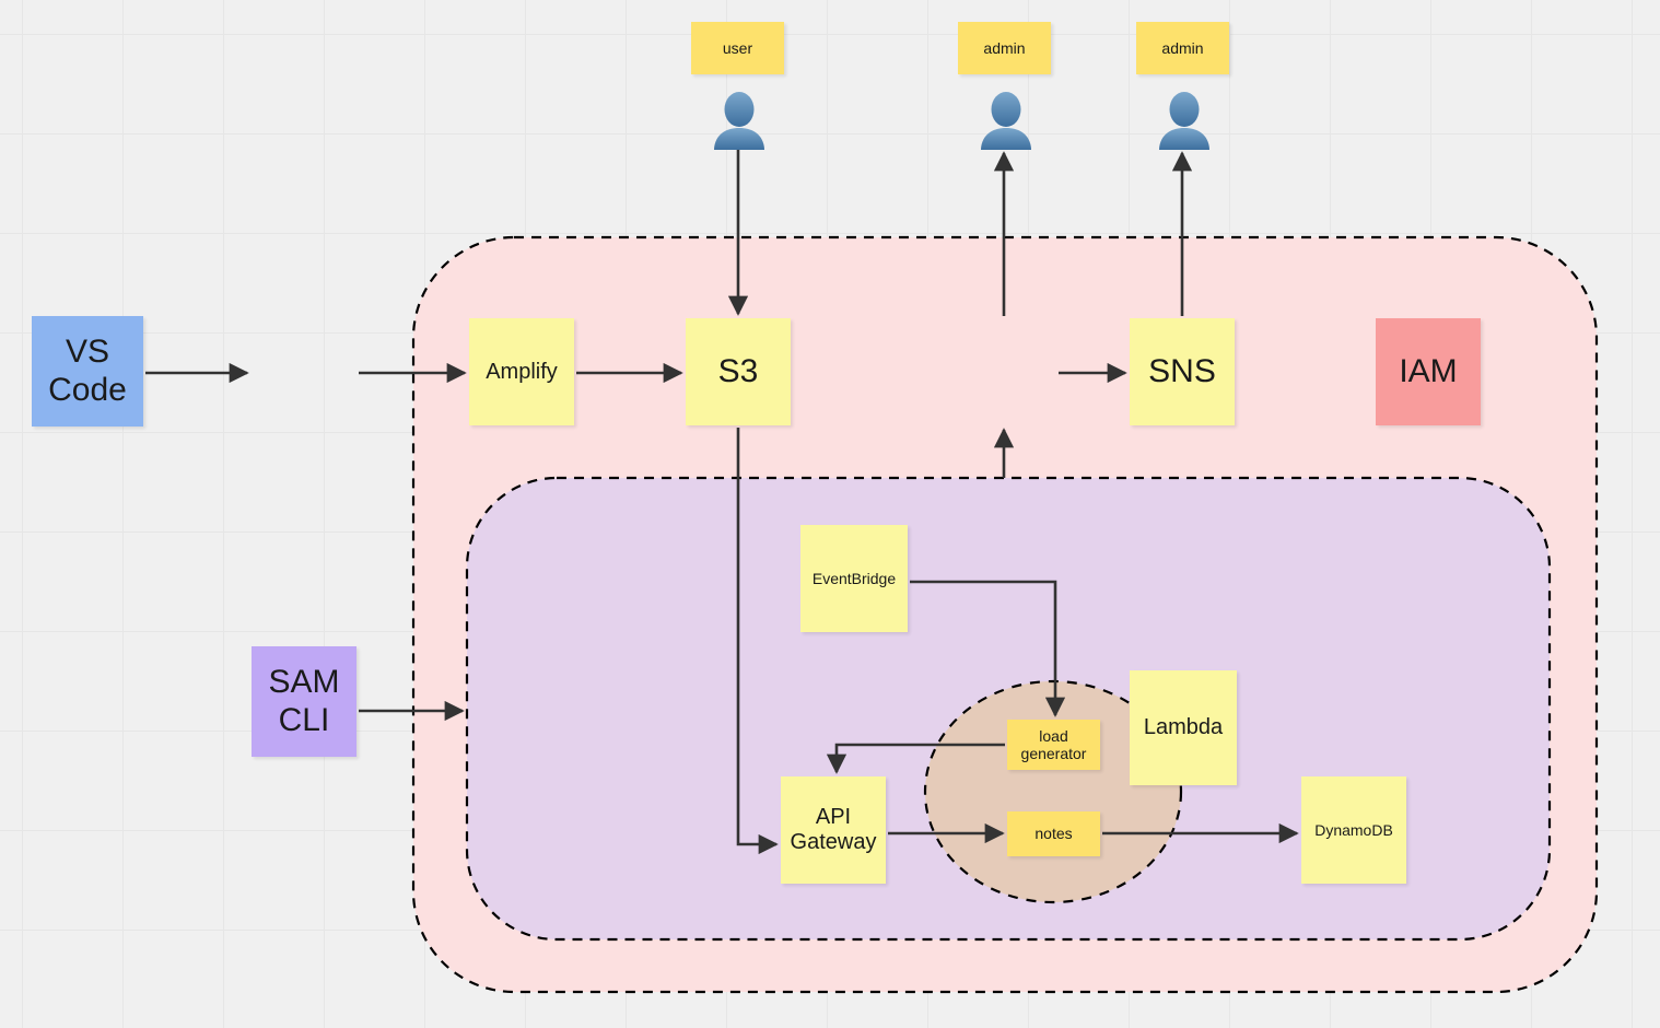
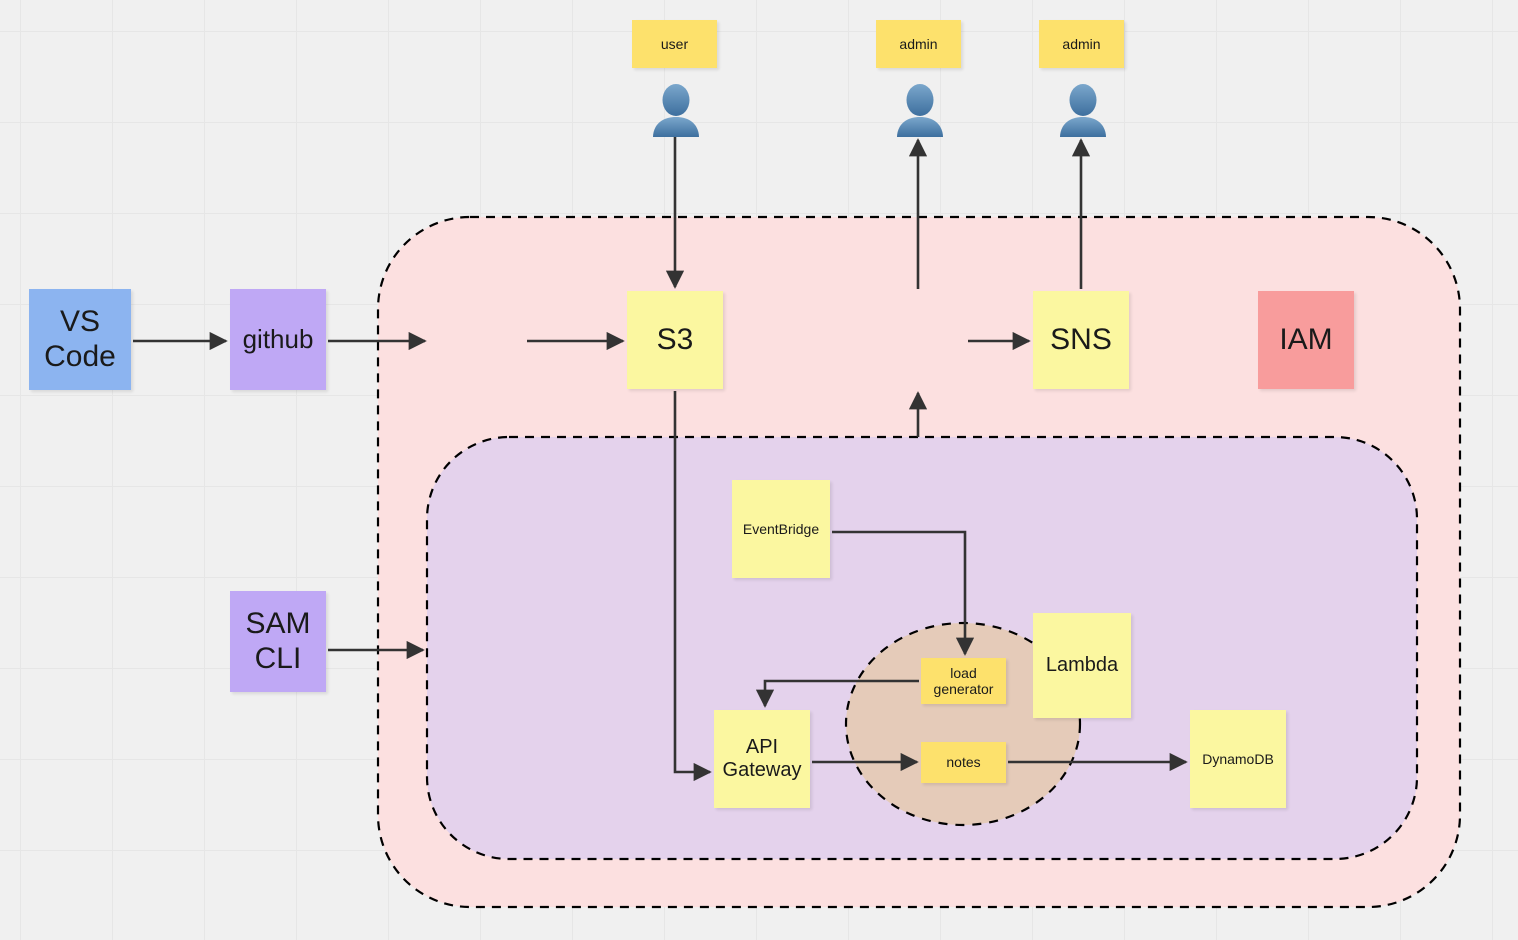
  VS
  Code
+ github
  SAM
  CLI
- Amplify
  S3
  SNS
  IAM
  EventBridge
  Lambda
  API
  Gateway
  DynamoDB
  load
  generator
  notes
  user
  admin
  admin
